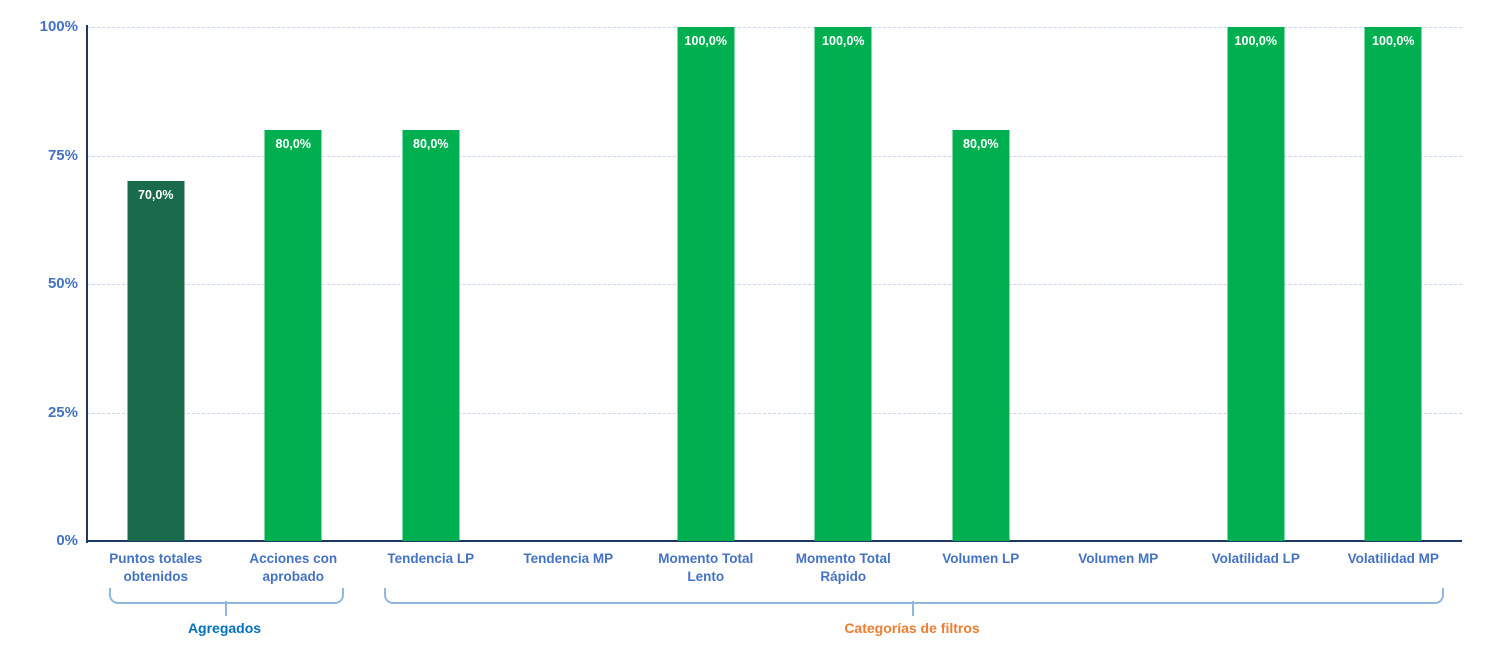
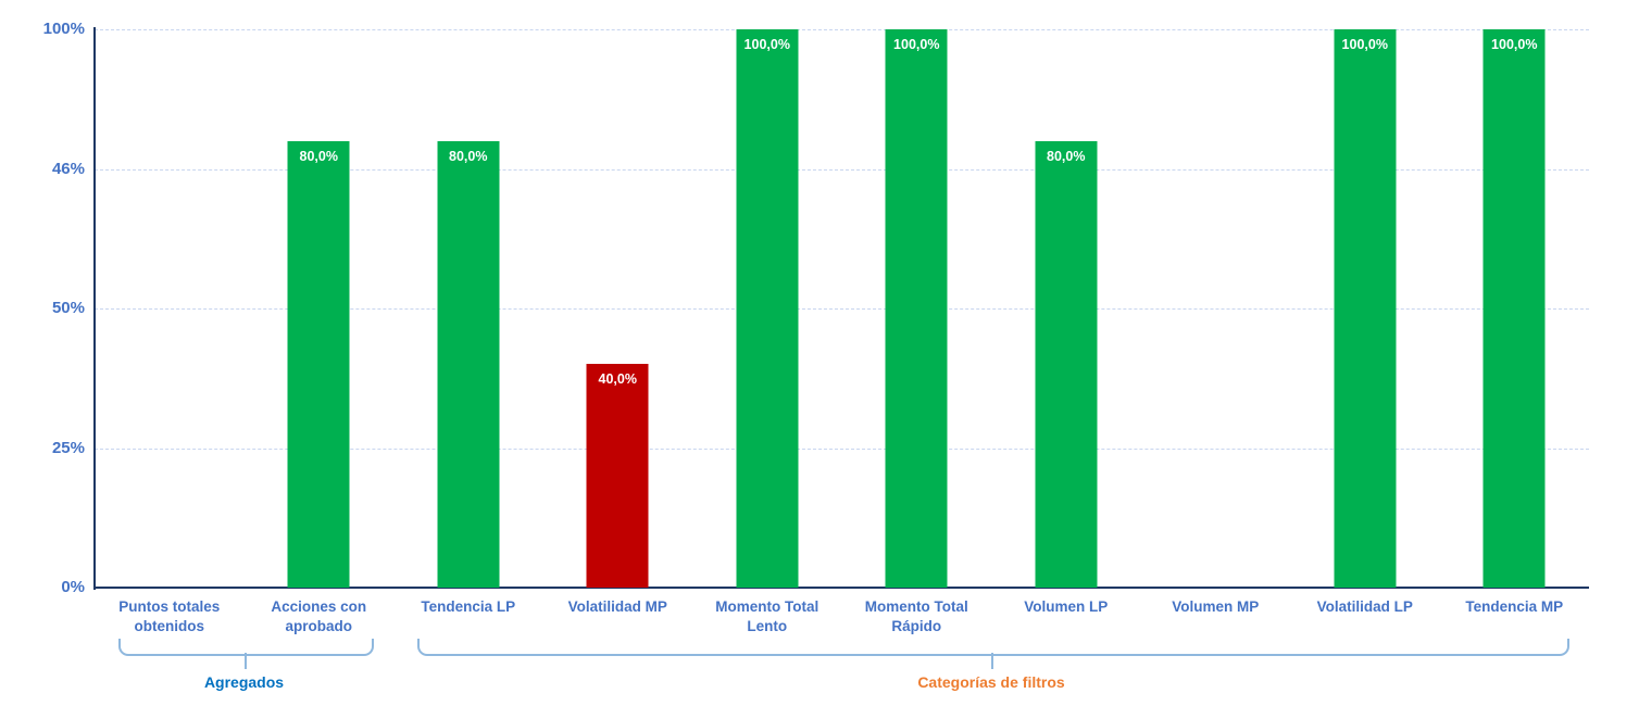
  0%
  25%
  50%
- 75%
+ 46%
  100%
- 70,0%
  80,0%
  80,0%
+ 40,0%
  100,0%
  100,0%
  80,0%
  100,0%
  100,0%
  Puntos totales
  obtenidos
  Acciones con
  aprobado
  Tendencia LP
- Tendencia MP
+ Volatilidad MP
  Momento Total
  Lento
  Momento Total
  Rápido
  Volumen LP
  Volumen MP
  Volatilidad LP
- Volatilidad MP
+ Tendencia MP
  Agregados
  Categorías de filtros
